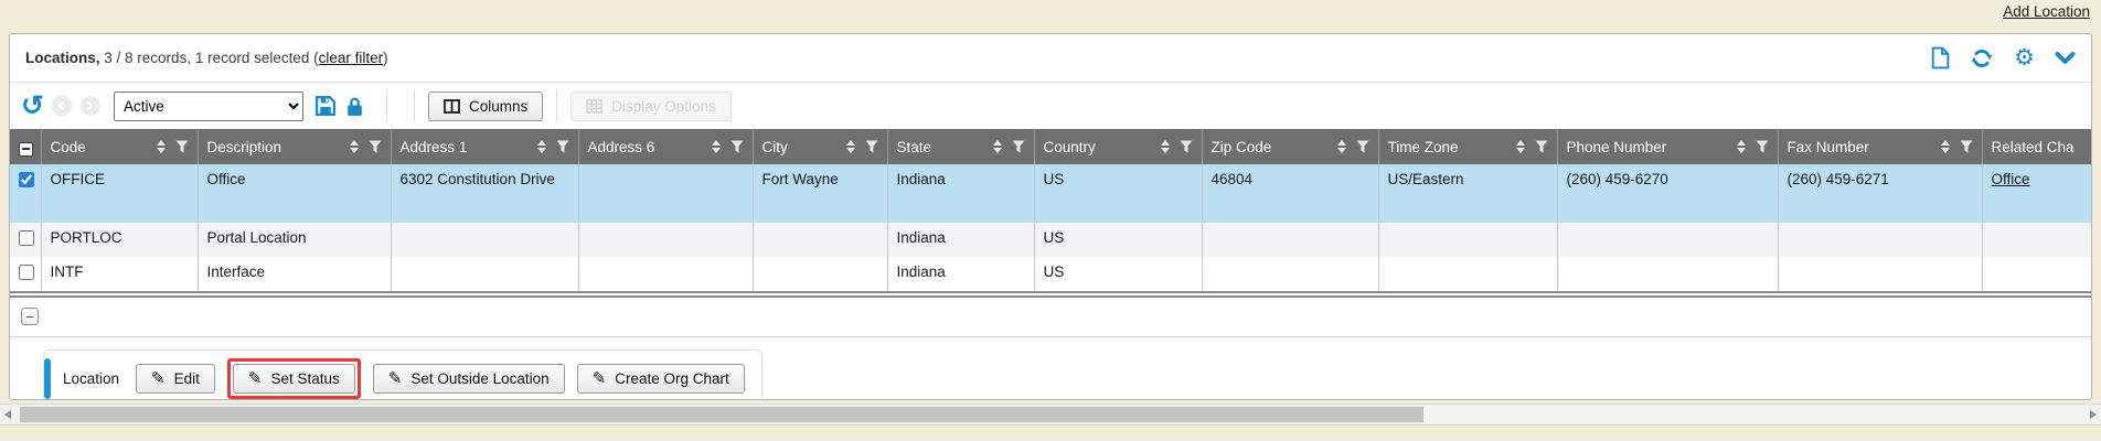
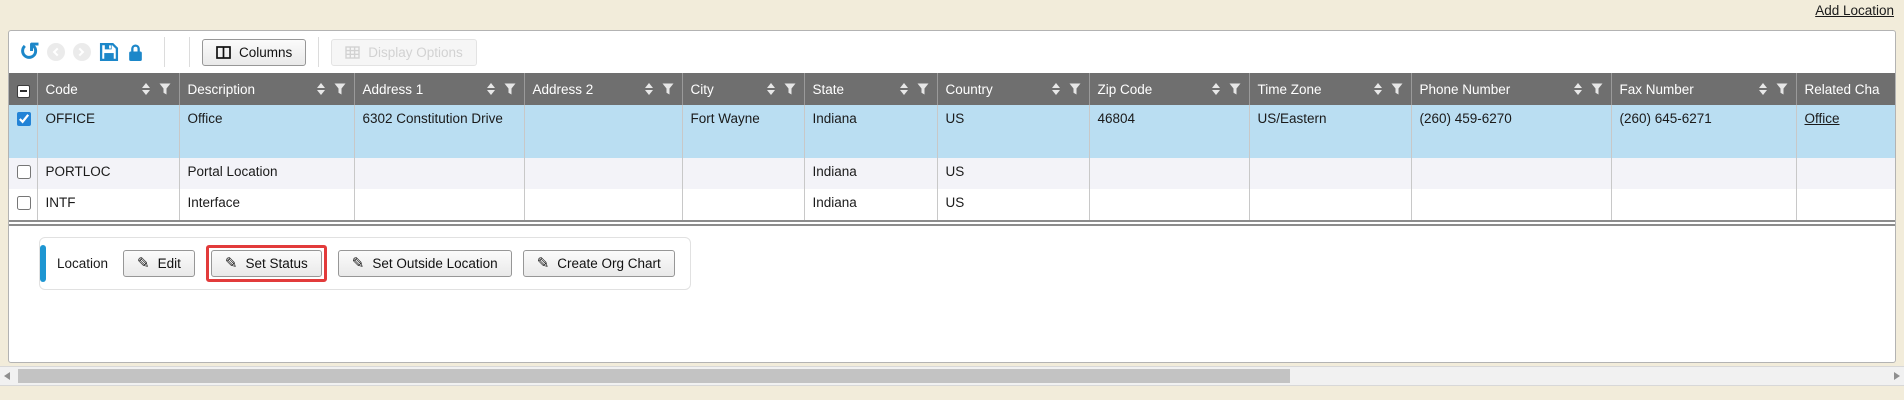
  Add Location
- Locations, 3 / 8 records, 1 record selected (clear filter)
- ⚙
  ↺
- Active
  Columns
  Display Options
- 	Code	Description	Address 1	Address 6	City	State	Country	Zip Code	Time Zone	Phone Number	Fax Number	Related Cha
+ 	Code	Description	Address 1	Address 2	City	State	Country	Zip Code	Time Zone	Phone Number	Fax Number	Related Cha
- 	OFFICE	Office	6302 Constitution Drive		Fort Wayne	Indiana	US	46804	US/Eastern	(260) 459-6270	(260) 459-6271	Office
+ 	OFFICE	Office	6302 Constitution Drive		Fort Wayne	Indiana	US	46804	US/Eastern	(260) 459-6270	(260) 645-6271	Office
  	PORTLOC	Portal Location				Indiana	US
  	INTF	Interface				Indiana	US
- −
  Location
  ✎
  Edit
  ✎
  Set Status
  ✎
  Set Outside Location
  ✎
  Create Org Chart
